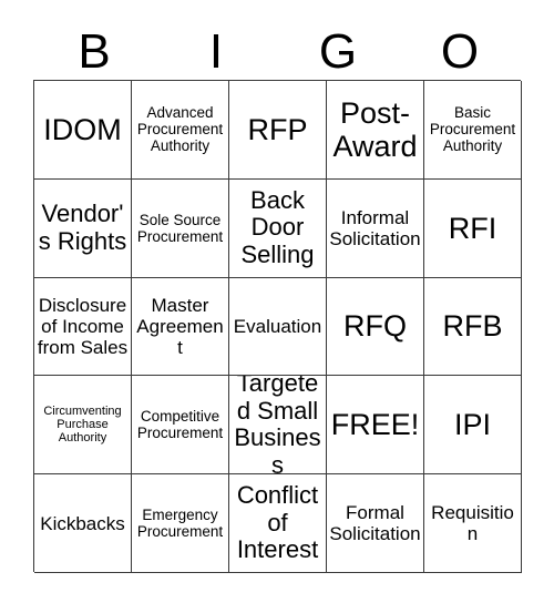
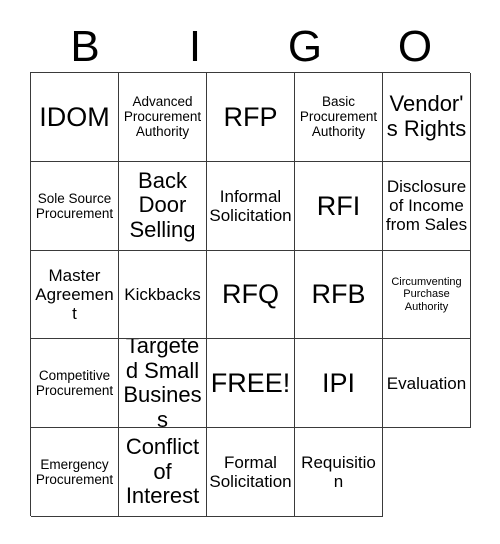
  B
  I
  G
  O
  IDOM
  Advanced Procurement Authority
  RFP
- Post-Award
  Basic Procurement Authority
  Vendor's Rights
  Sole Source Procurement
  Back Door Selling
  Informal Solicitation
  RFI
  Disclosure of Income from Sales
  Master Agreement
- Evaluation
+ Kickbacks
  RFQ
  RFB
  Circumventing Purchase Authority
  Competitive Procurement
  Targeted Small Business
  FREE!
  IPI
- Kickbacks
+ Evaluation
  Emergency Procurement
  Conflict of Interest
  Formal Solicitation
  Requisition
